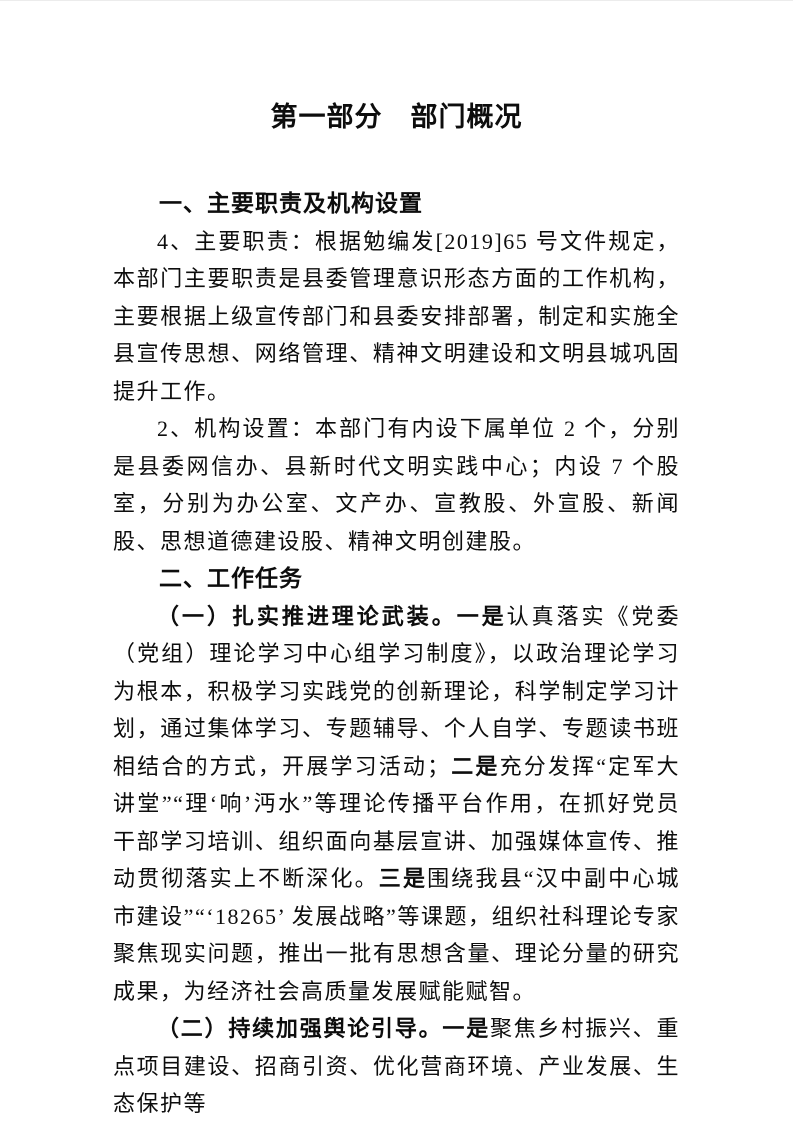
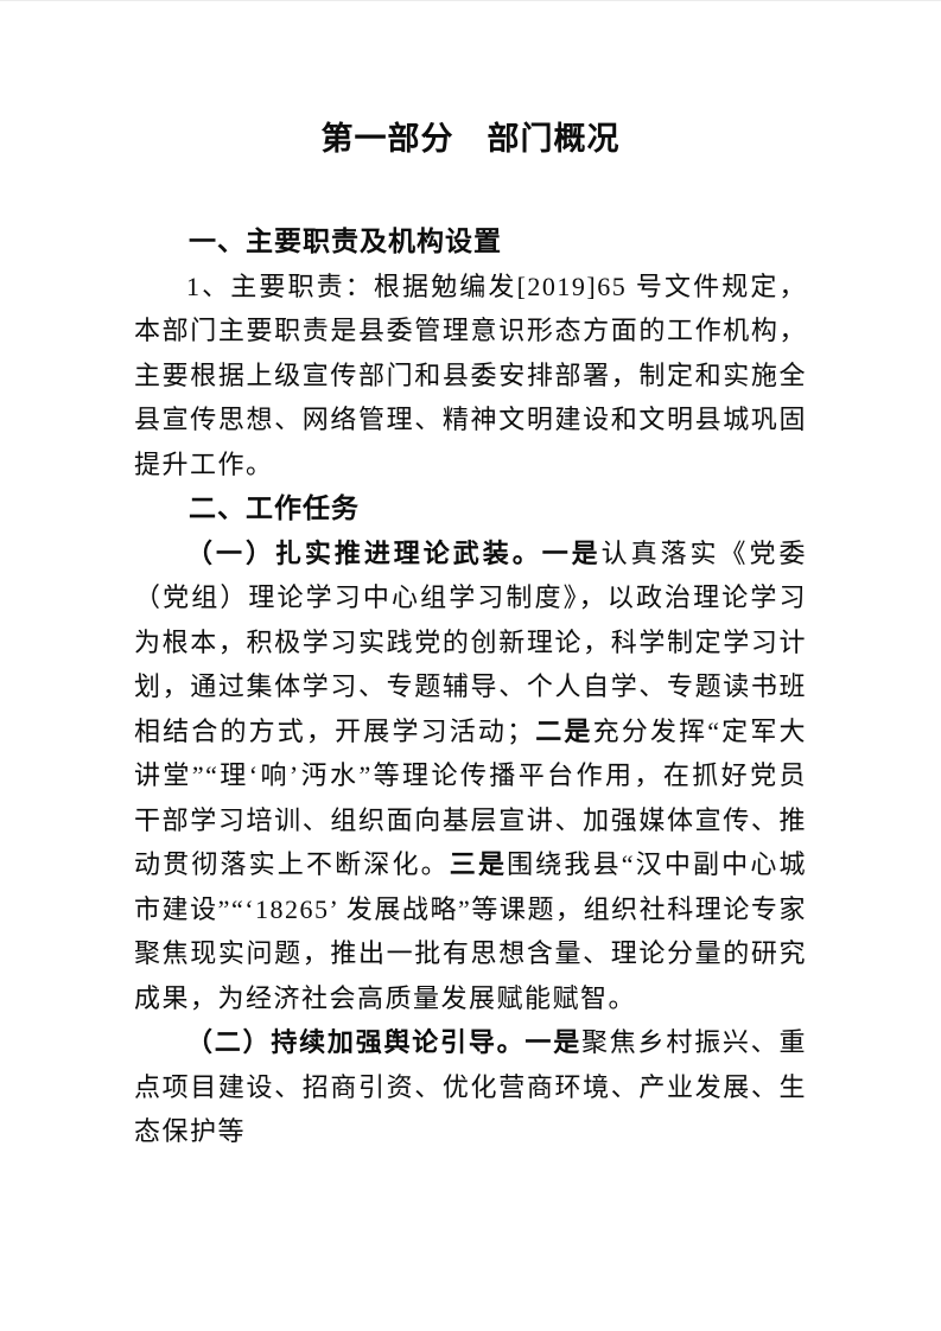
  第一部分 部门概况
  一、主要职责及机构设置
- 4、主要职责：根据勉编发[2019]65 号文件规定，本部门主要职责是县委管理意识形态方面的工作机构，主要根据上级宣传部门和县委安排部署，制定和实施全县宣传思想、网络管理、精神文明建设和文明县城巩固提升工作。
+ 1、主要职责：根据勉编发[2019]65 号文件规定，本部门主要职责是县委管理意识形态方面的工作机构，主要根据上级宣传部门和县委安排部署，制定和实施全县宣传思想、网络管理、精神文明建设和文明县城巩固提升工作。
- 2、机构设置：本部门有内设下属单位 2 个，分别是县委网信办、县新时代文明实践中心；内设 7 个股室，分别为办公室、文产办、宣教股、外宣股、新闻股、思想道德建设股、精神文明创建股。
  二、工作任务
  （一）扎实推进理论武装。一是认真落实《党委（党组）理论学习中心组学习制度》，以政治理论学习为根本，积极学习实践党的创新理论，科学制定学习计划，通过集体学习、专题辅导、个人自学、专题读书班相结合的方式，开展学习活动；二是充分发挥“定军大讲堂”“理‘响’沔水”等理论传播平台作用，在抓好党员干部学习培训、组织面向基层宣讲、加强媒体宣传、推动贯彻落实上不断深化。三是围绕我县“汉中副中心城市建设”“‘18265’ 发展战略”等课题，组织社科理论专家聚焦现实问题，推出一批有思想含量、理论分量的研究成果，为经济社会高质量发展赋能赋智。
  （二）持续加强舆论引导。一是聚焦乡村振兴、重点项目建设、招商引资、优化营商环境、产业发展、生态保护等
